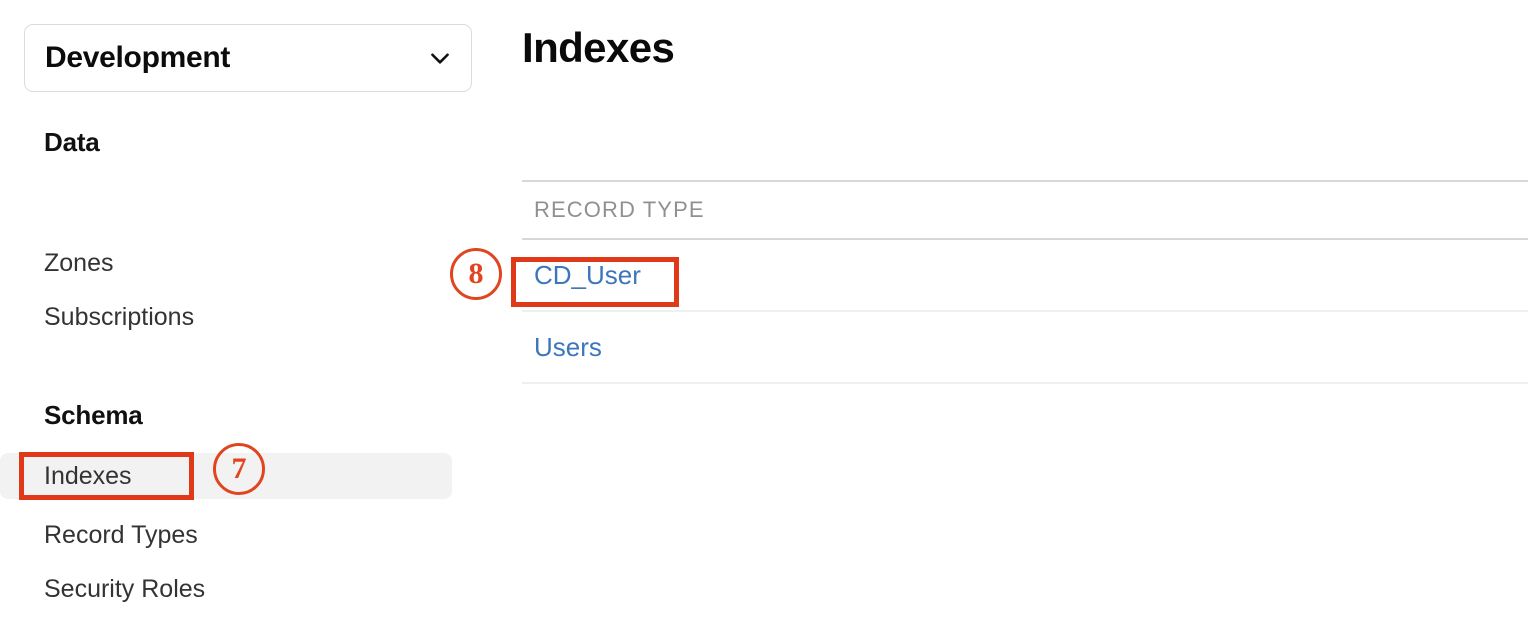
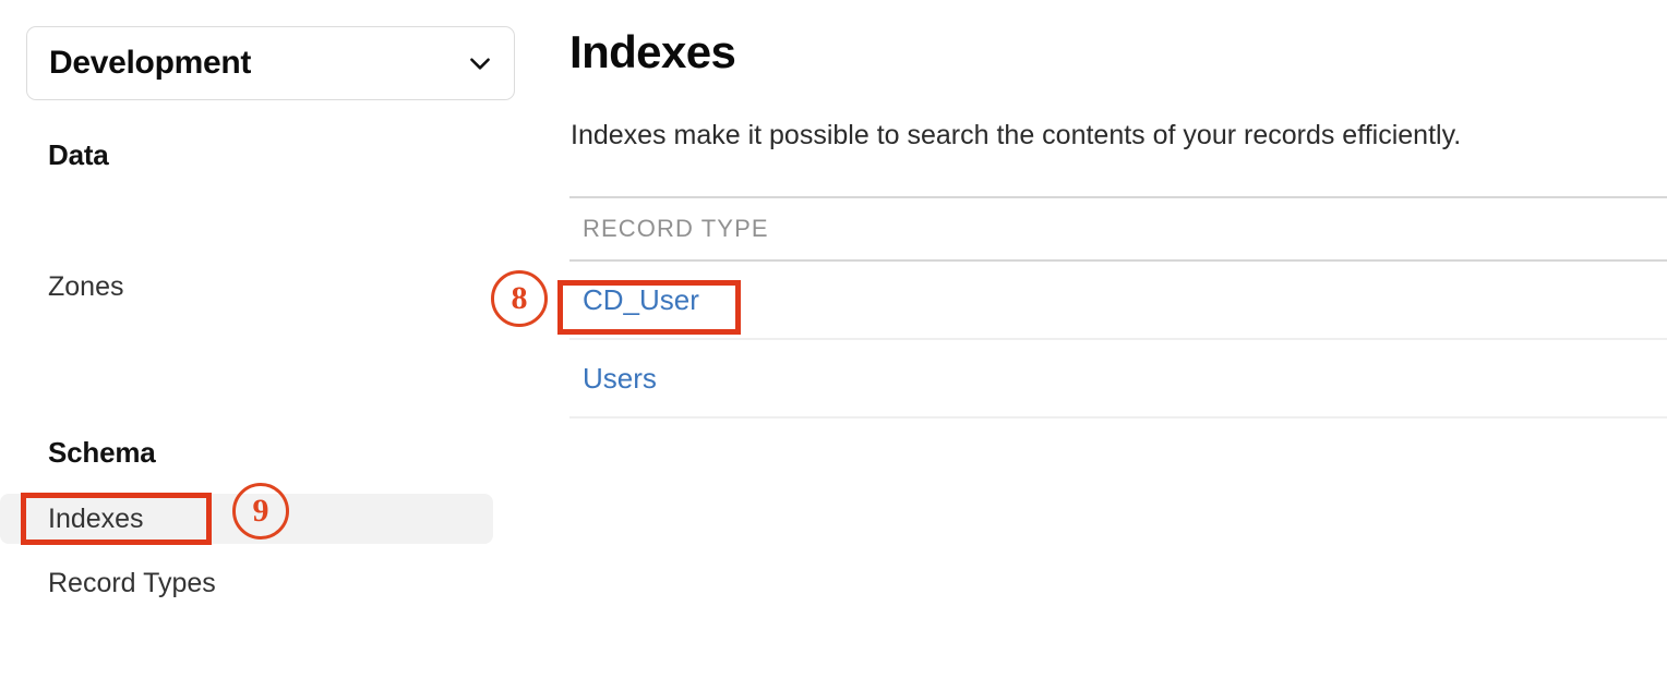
  Development
  Data
  Zones
- Subscriptions
  Schema
  Indexes
  Record Types
- Security Roles
  Indexes
+ Indexes make it possible to search the contents of your records efficiently.
  RECORD TYPE
  CD_User
  Users
- 7
+ 9
  8
